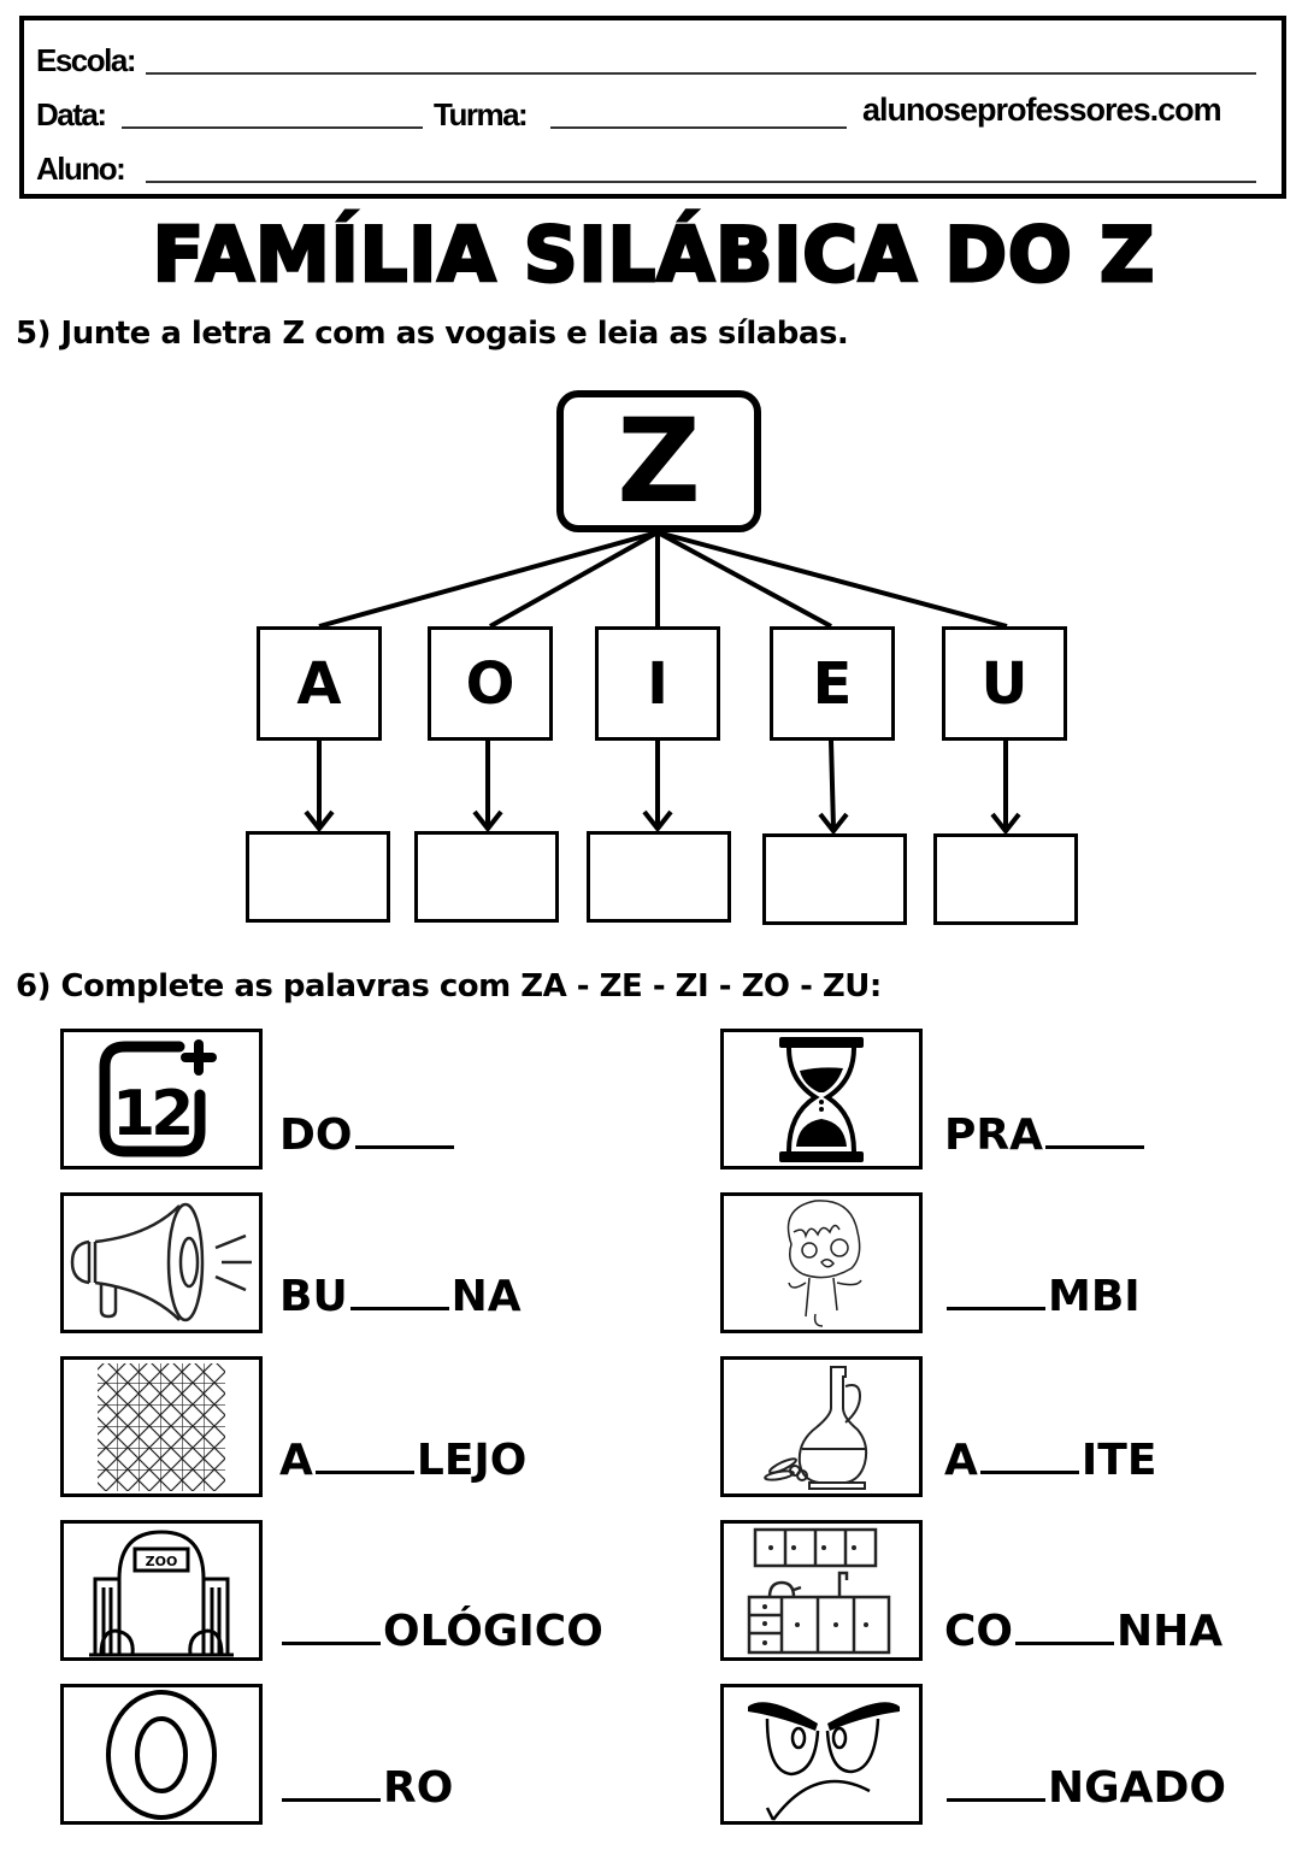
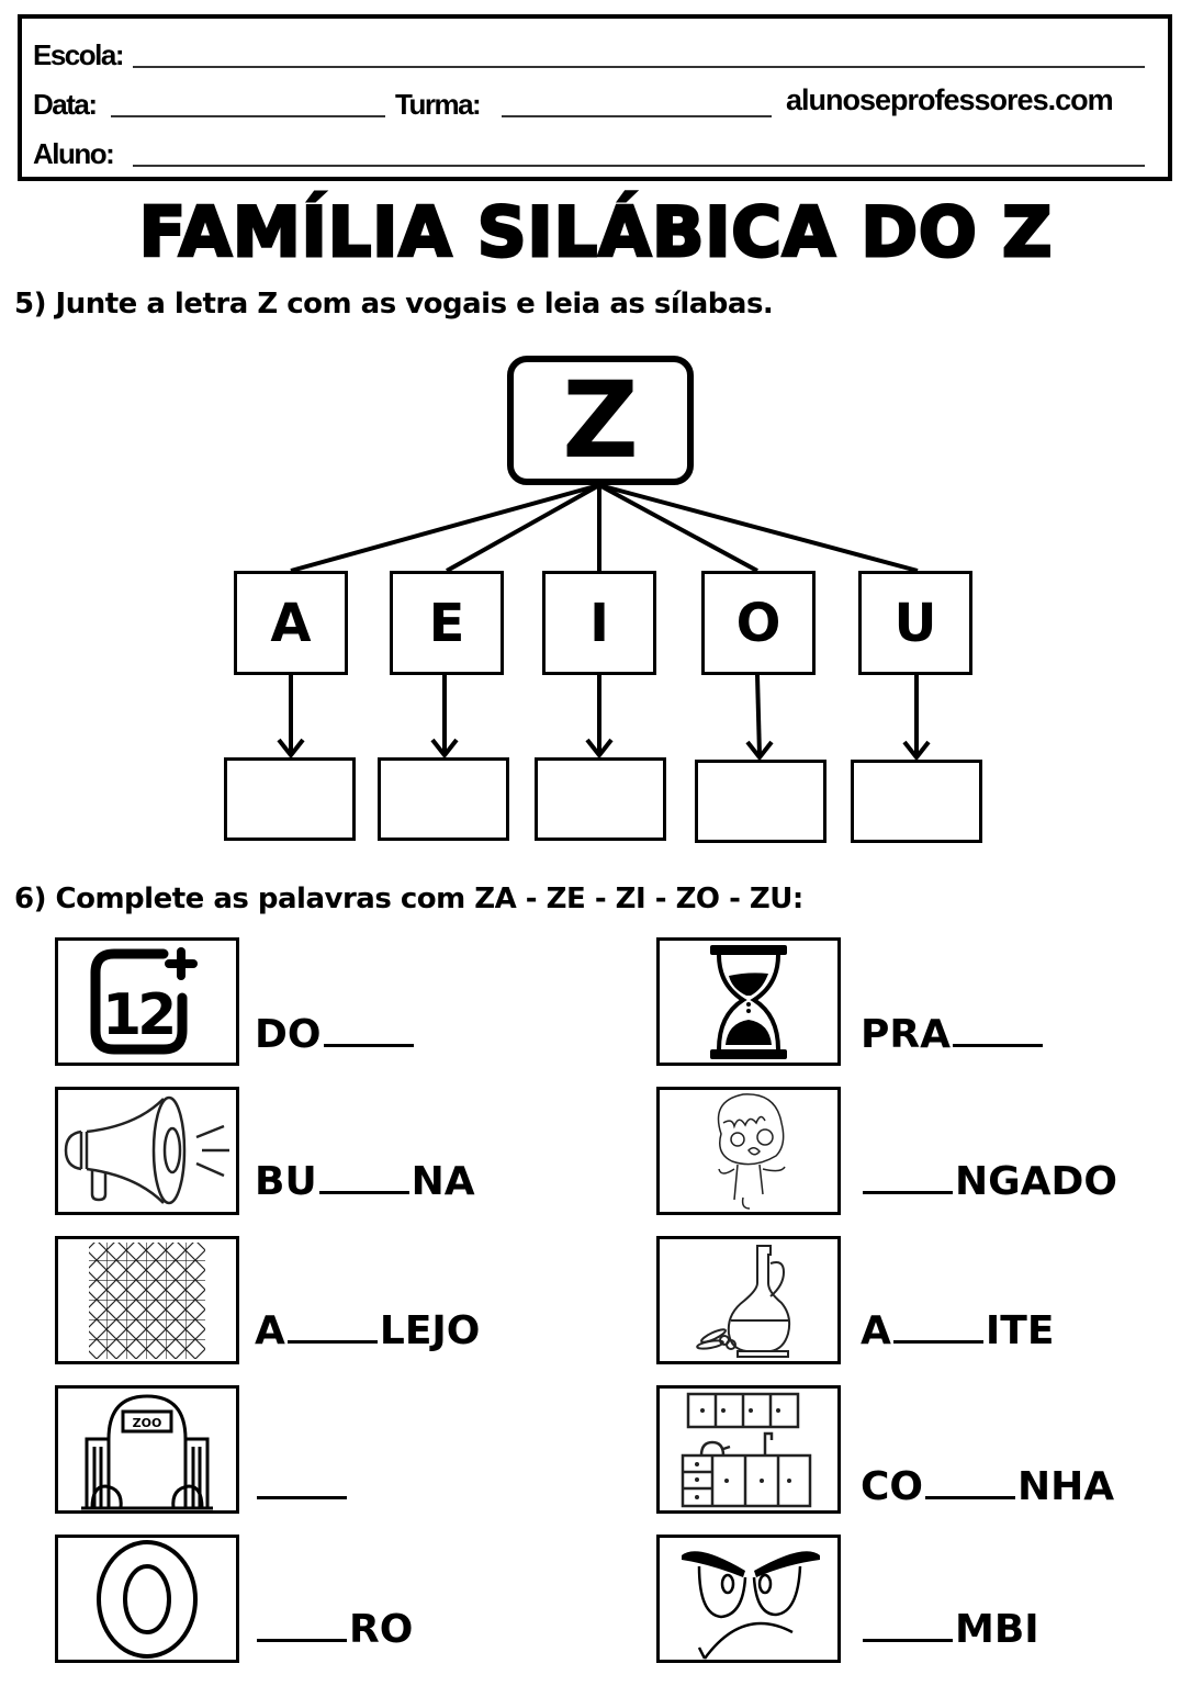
  Escola:
  Data:
  Turma:
  alunoseprofessores.com
  Aluno:
  FAMÍLIA SILÁBICA DO Z
  5) Junte a letra Z com as vogais e leia as sílabas.
  Z
  A
- O
+ E
  I
- E
+ O
  U
  6) Complete as palavras com ZA - ZE - ZI - ZO - ZU:
  12
  DO
  PRA
  BU NA
- MBI
+ NGADO
  A LEJO
  A ITE
  ZOO
- OLÓGICO
  CO NHA
  RO
- NGADO
+ MBI
